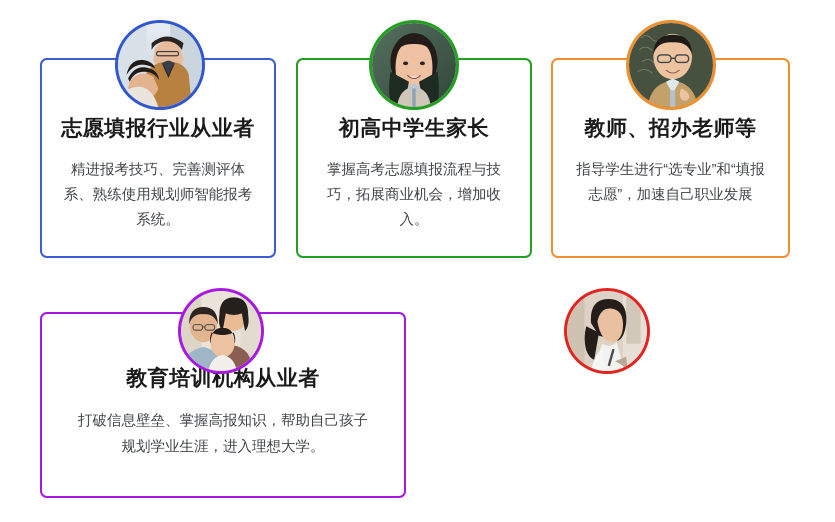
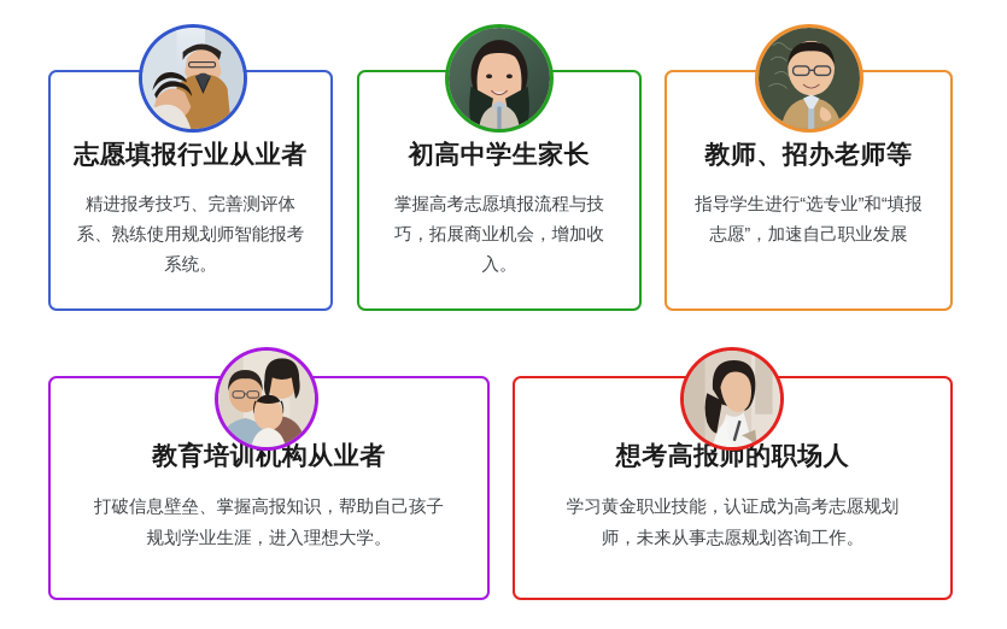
  志愿填报行业从业者
  精进报考技巧、完善测评体系、熟练使用规划师智能报考系统。
  初高中学生家长
  掌握高考志愿填报流程与技巧，拓展商业机会，增加收入。
  教师、招办老师等
  指导学生进行“选专业”和“填报志愿”，加速自己职业发展
  教育培训机构从业者
  打破信息壁垒、掌握高报知识，帮助自己孩子规划学业生涯，进入理想大学。
+ 想考高报师的职场人
+ 学习黄金职业技能，认证成为高考志愿规划师，未来从事志愿规划咨询工作。
